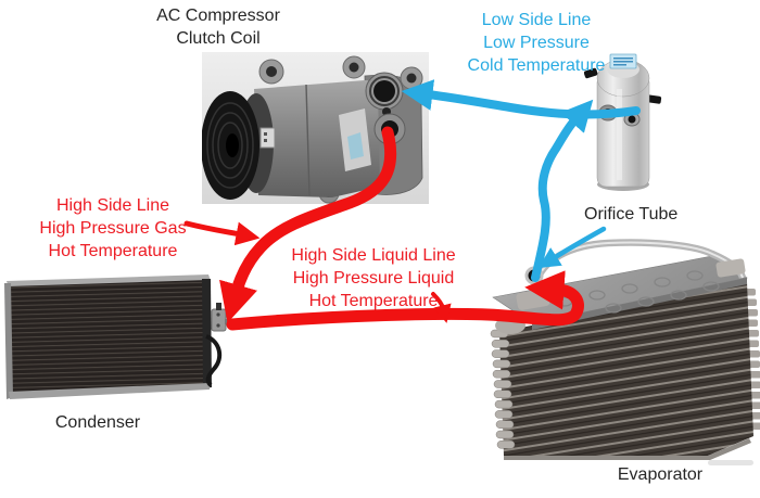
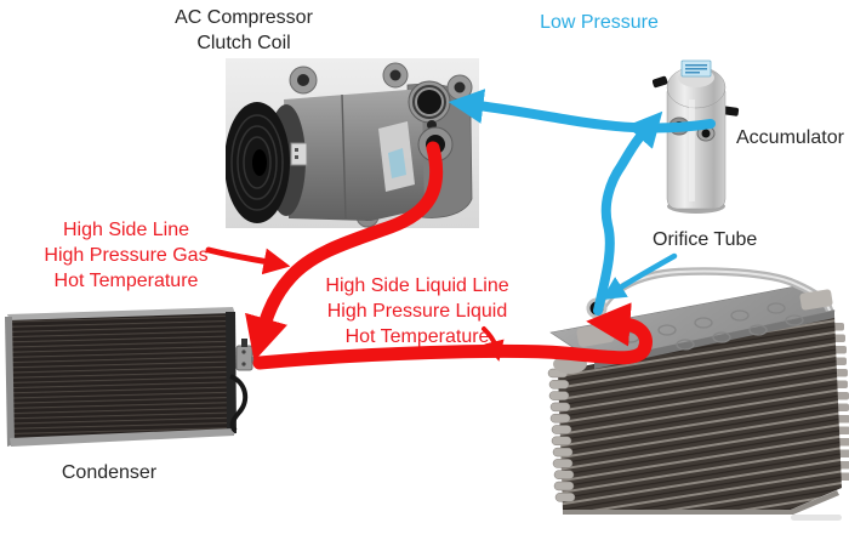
  AC Compressor
  Clutch Coil
+ Accumulator
  Orifice Tube
  Condenser
- Evaporator
- Low Side Line
  Low Pressure
- Cold Temperature
  High Side Line
  High Pressure Gas
  Hot Temperature
  High Side Liquid Line
  High Pressure Liquid
  Hot Temperature
